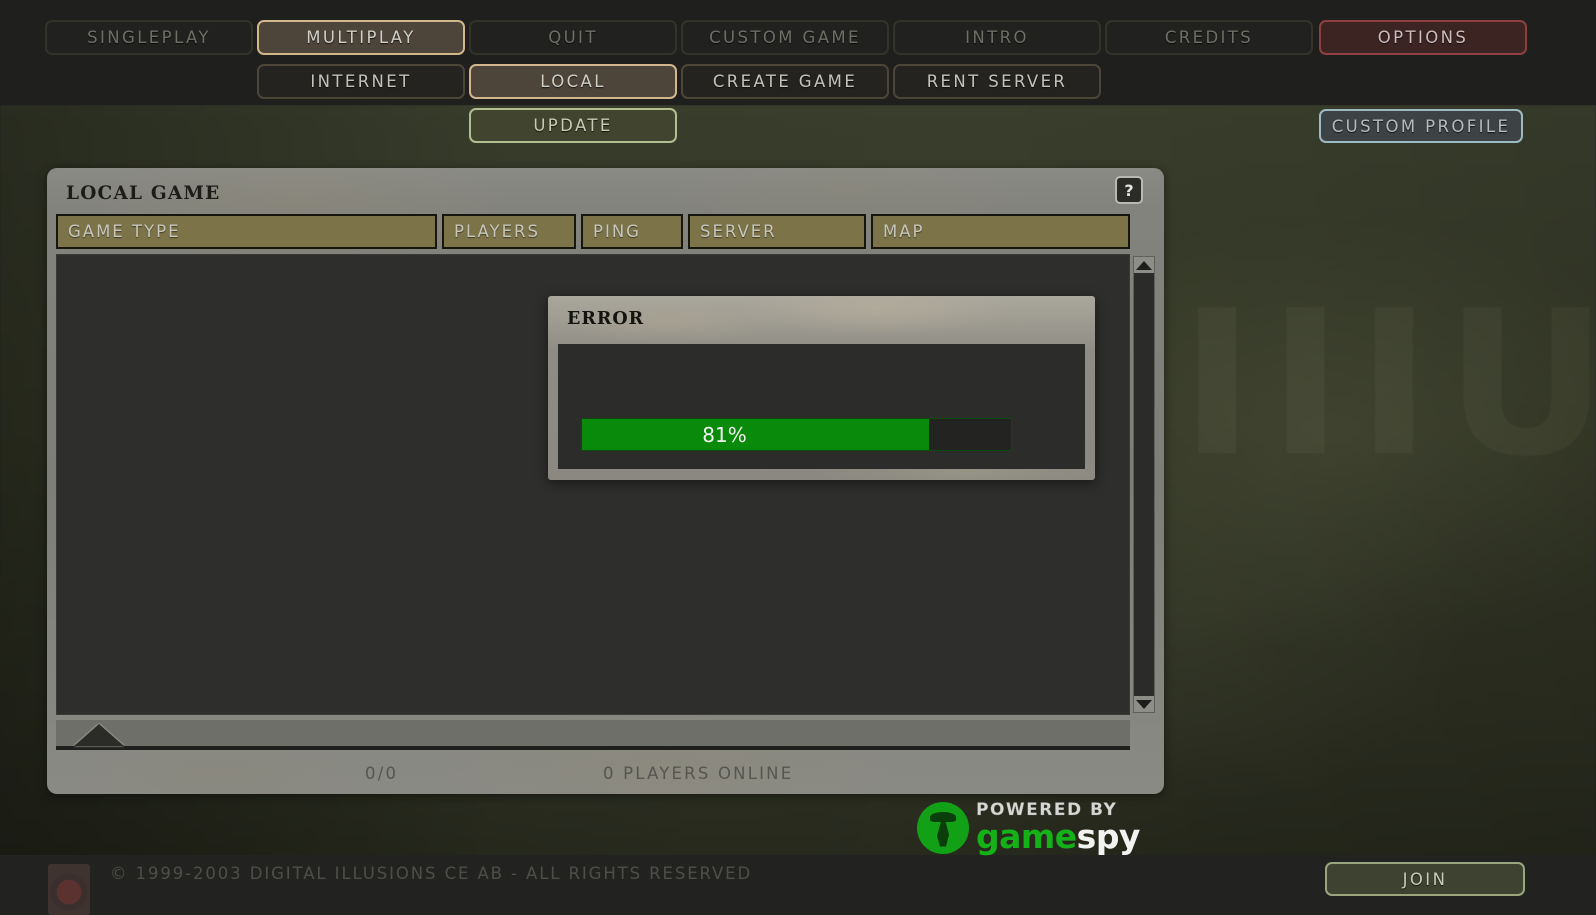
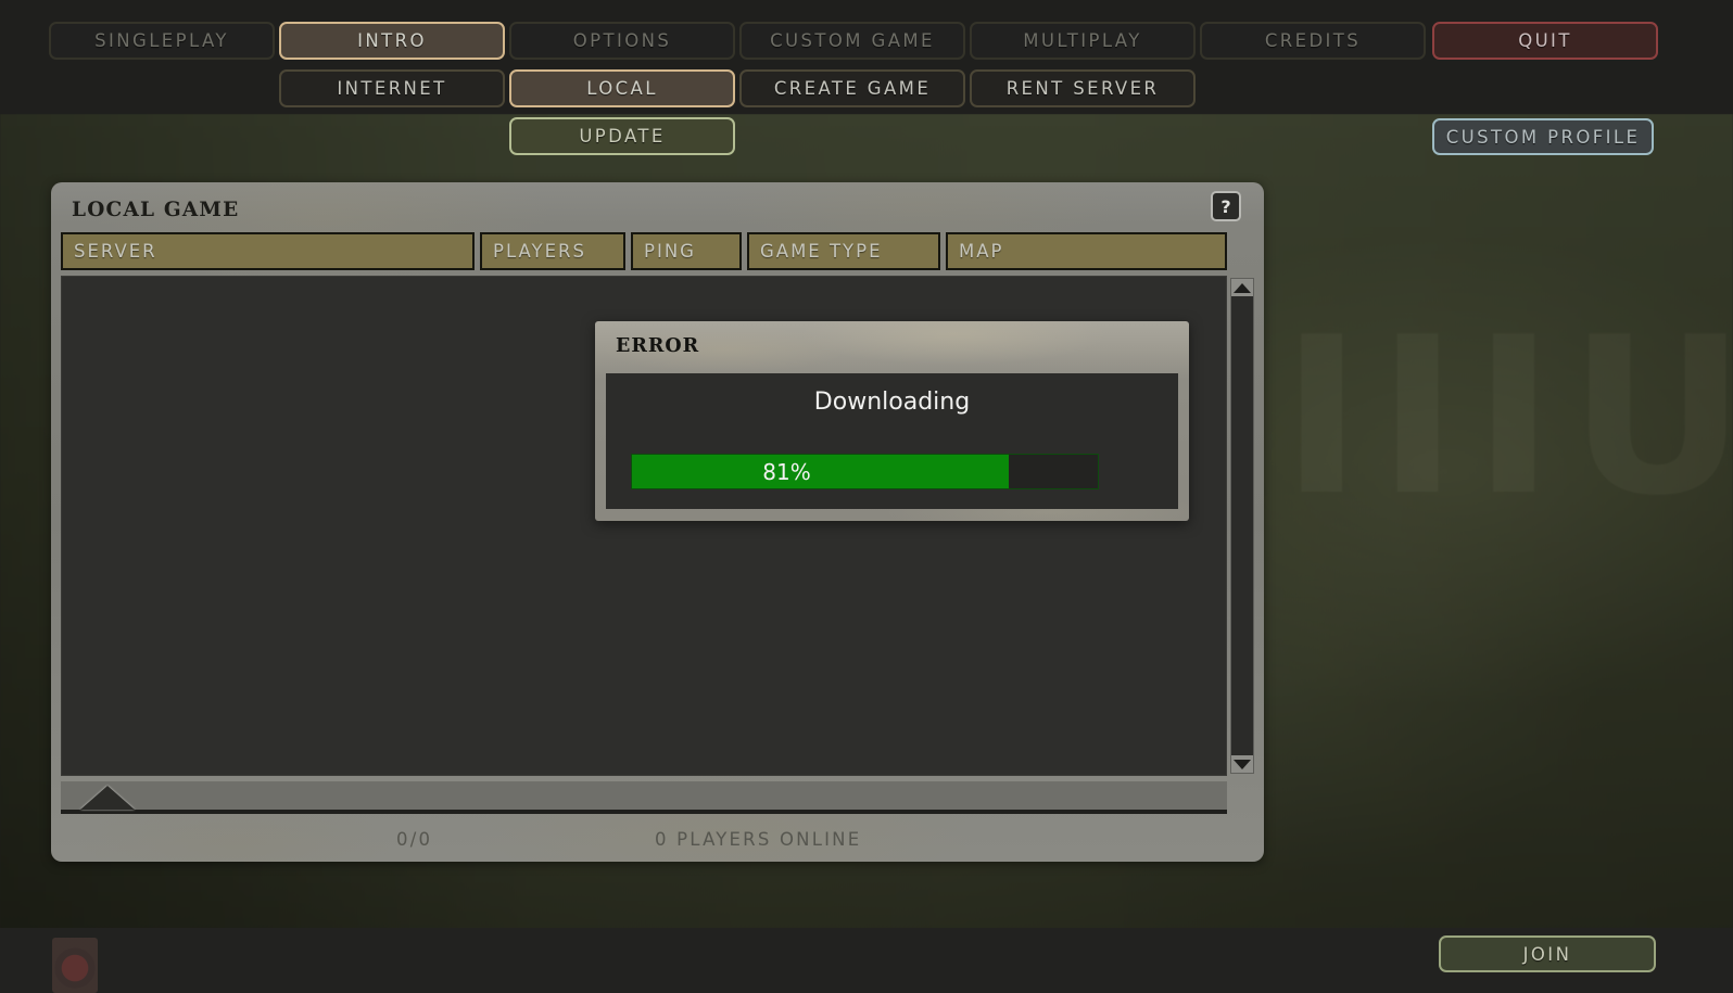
  SINGLEPLAY
- MULTIPLAY
+ INTRO
- QUIT
+ OPTIONS
  CUSTOM GAME
- INTRO
+ MULTIPLAY
  CREDITS
- OPTIONS
+ QUIT
  INTERNET
  LOCAL
  CREATE GAME
  RENT SERVER
  UPDATE
  CUSTOM PROFILE
  LOCAL GAME
  ?
- GAME TYPE
+ SERVER
  PLAYERS
  PING
- SERVER
+ GAME TYPE
  MAP
  0/0
  0 PLAYERS ONLINE
  ERROR
+ Downloading
  81%
- POWERED BY
- gamespy
- © 1999-2003 DIGITAL ILLUSIONS CE AB - ALL RIGHTS RESERVED
  JOIN
